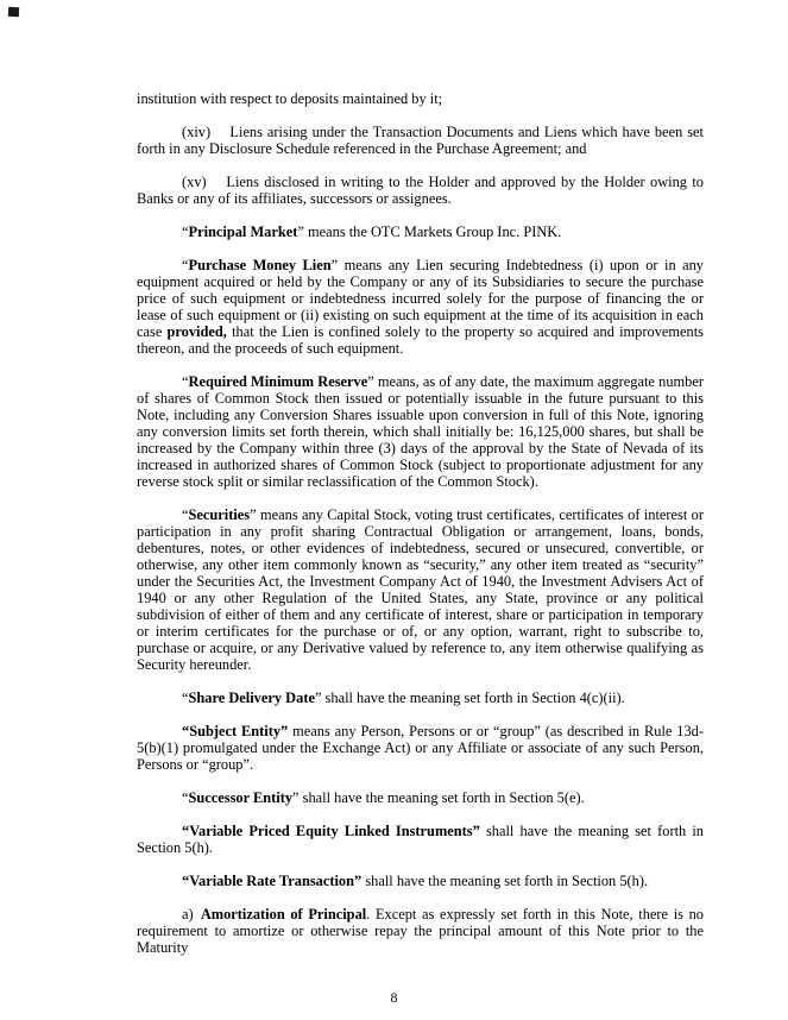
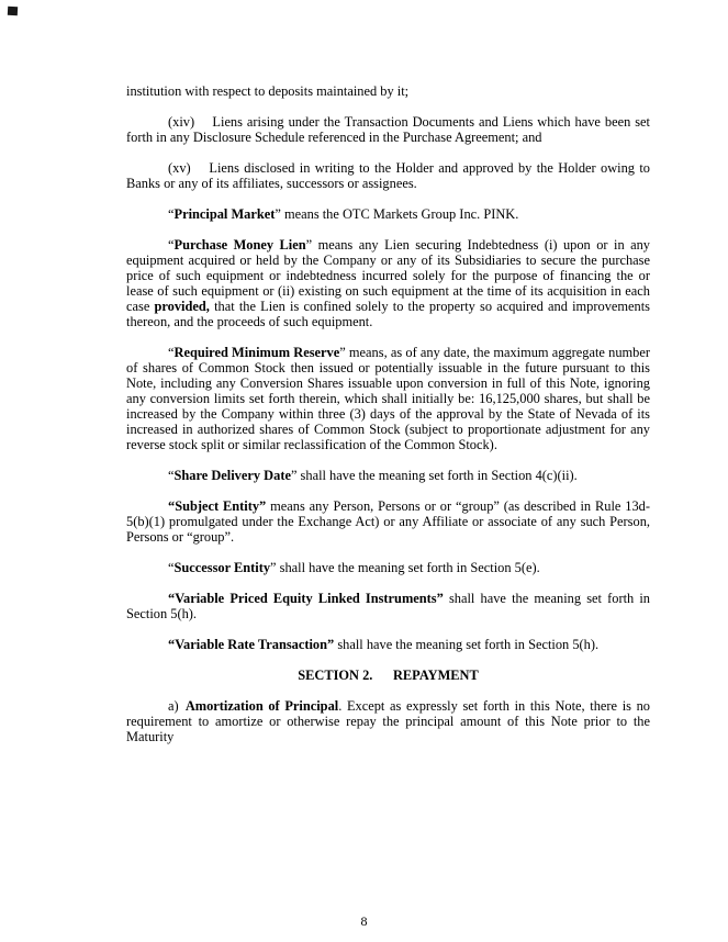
  institution with respect to deposits maintained by it;
  (xiv) Liens arising under the Transaction Documents and Liens which have been set forth in any Disclosure Schedule referenced in the Purchase Agreement; and
  (xv) Liens disclosed in writing to the Holder and approved by the Holder owing to Banks or any of its affiliates, successors or assignees.
  “Principal Market” means the OTC Markets Group Inc. PINK.
  “Purchase Money Lien” means any Lien securing Indebtedness (i) upon or in any equipment acquired or held by the Company or any of its Subsidiaries to secure the purchase price of such equipment or indebtedness incurred solely for the purpose of financing the or lease of such equipment or (ii) existing on such equipment at the time of its acquisition in each case provided, that the Lien is confined solely to the property so acquired and improvements thereon, and the proceeds of such equipment.
  “Required Minimum Reserve” means, as of any date, the maximum aggregate number of shares of Common Stock then issued or potentially issuable in the future pursuant to this Note, including any Conversion Shares issuable upon conversion in full of this Note, ignoring any conversion limits set forth therein, which shall initially be: 16,125,000 shares, but shall be increased by the Company within three (3) days of the approval by the State of Nevada of its increased in authorized shares of Common Stock (subject to proportionate adjustment for any reverse stock split or similar reclassification of the Common Stock).
- “Securities” means any Capital Stock, voting trust certificates, certificates of interest or participation in any profit sharing Contractual Obligation or arrangement, loans, bonds, debentures, notes, or other evidences of indebtedness, secured or unsecured, convertible, or otherwise, any other item commonly known as “security,” any other item treated as “security” under the Securities Act, the Investment Company Act of 1940, the Investment Advisers Act of 1940 or any other Regulation of the United States, any State, province or any political subdivision of either of them and any certificate of interest, share or participation in temporary or interim certificates for the purchase or of, or any option, warrant, right to subscribe to, purchase or acquire, or any Derivative valued by reference to, any item otherwise qualifying as Security hereunder.
  “Share Delivery Date” shall have the meaning set forth in Section 4(c)(ii).
  “Subject Entity” means any Person, Persons or or “group” (as described in Rule 13d-5(b)(1) promulgated under the Exchange Act) or any Affiliate or associate of any such Person, Persons or “group”.
  “Successor Entity” shall have the meaning set forth in Section 5(e).
  “Variable Priced Equity Linked Instruments” shall have the meaning set forth in Section 5(h).
  “Variable Rate Transaction” shall have the meaning set forth in Section 5(h).
+ SECTION 2. REPAYMENT
  a) Amortization of Principal. Except as expressly set forth in this Note, there is no requirement to amortize or otherwise repay the principal amount of this Note prior to the Maturity
  8
